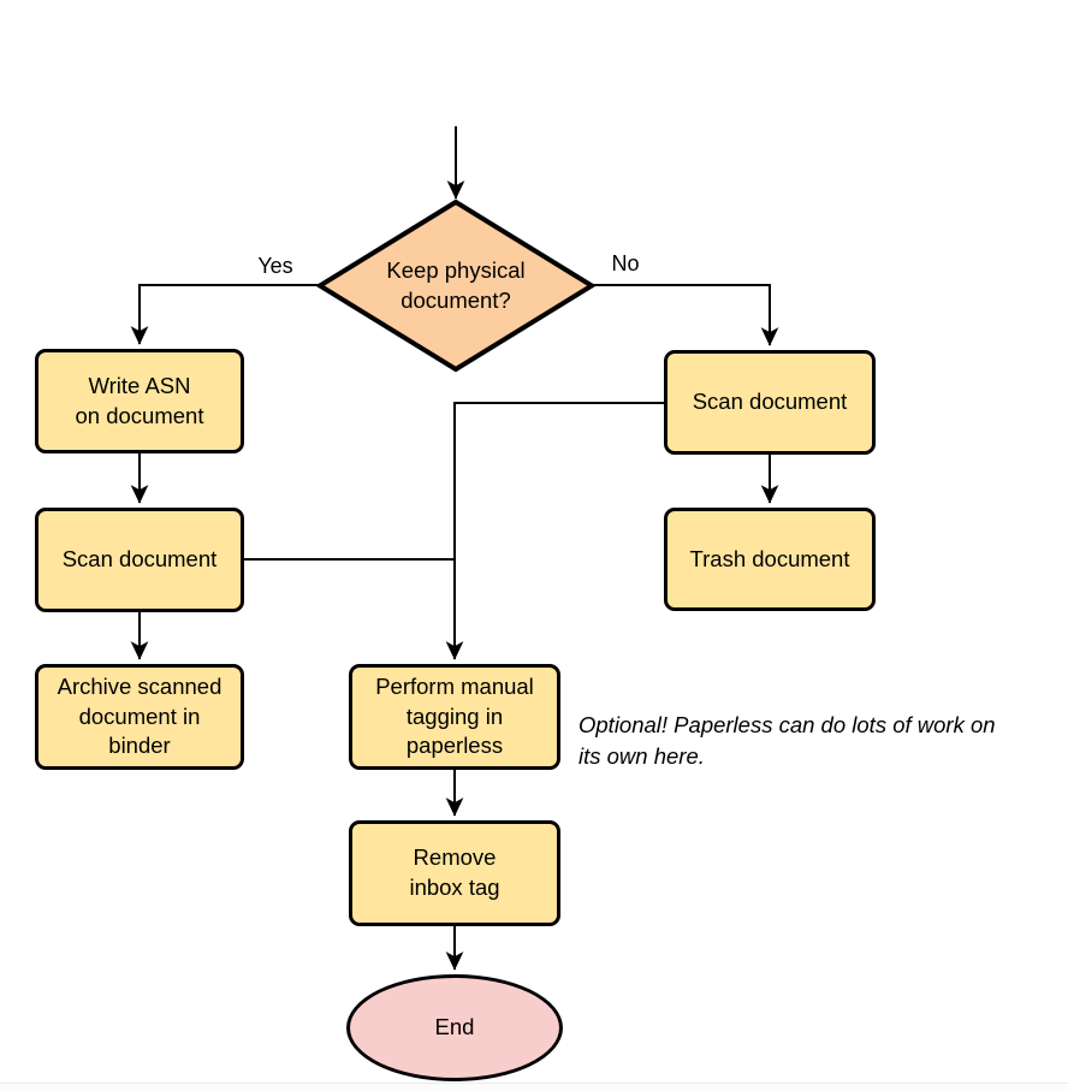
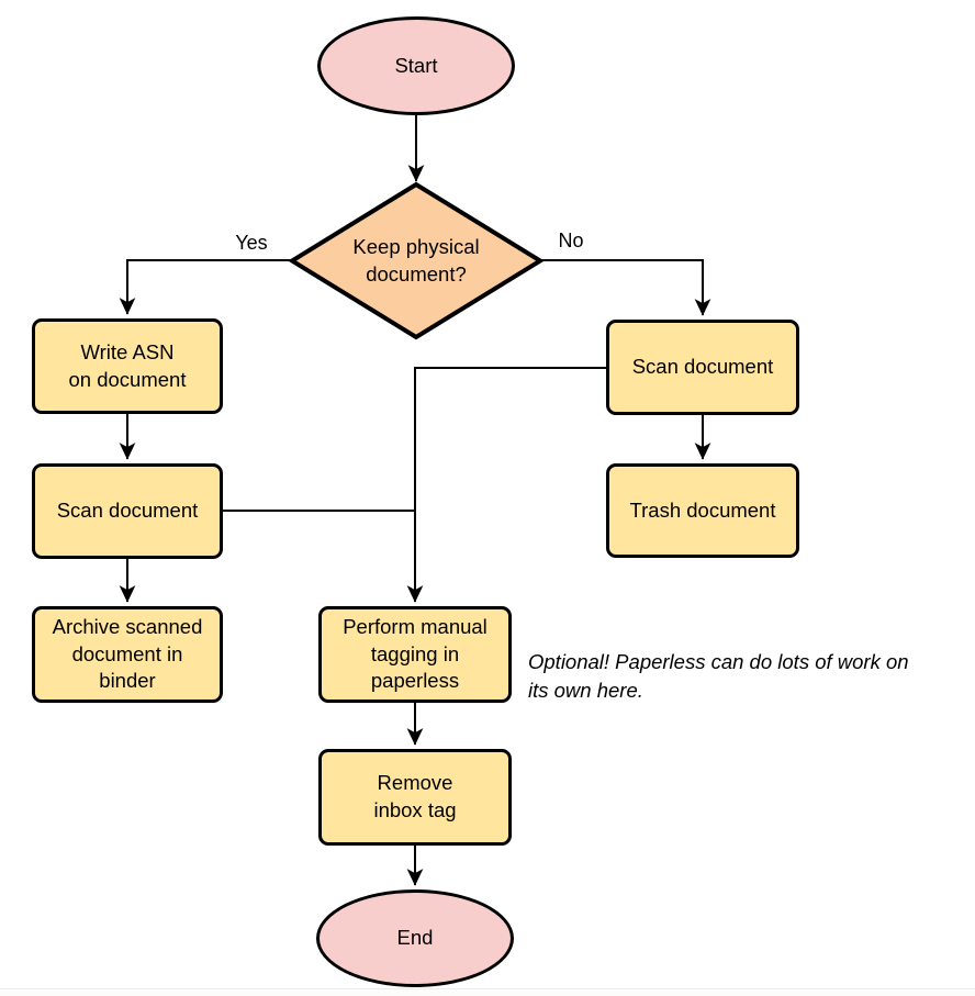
+ Start
  Keep physical
  document?
  Write ASN
  on document
  Scan document
  Archive scanned
  document in
  binder
  Scan document
  Trash document
  Perform manual
  tagging in
  paperless
  Remove
  inbox tag
  End
  Yes
  No
  Optional! Paperless can do lots of work on
  its own here.
